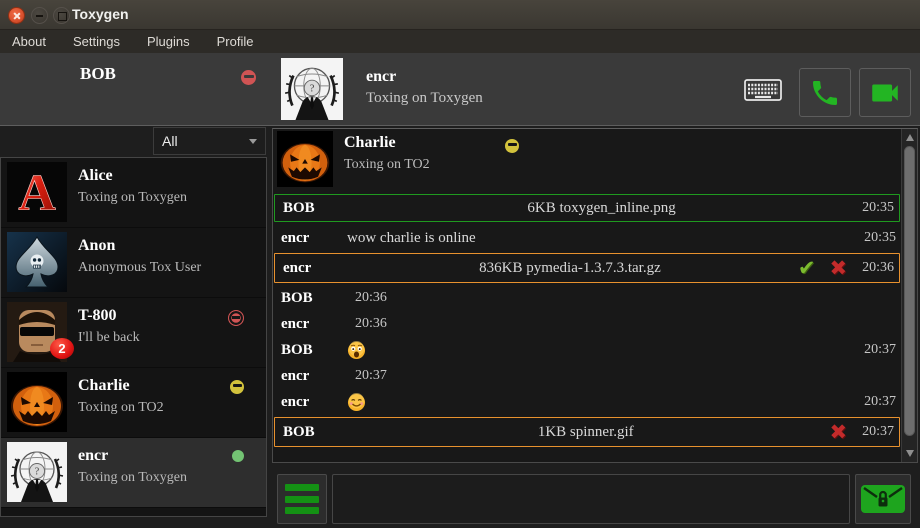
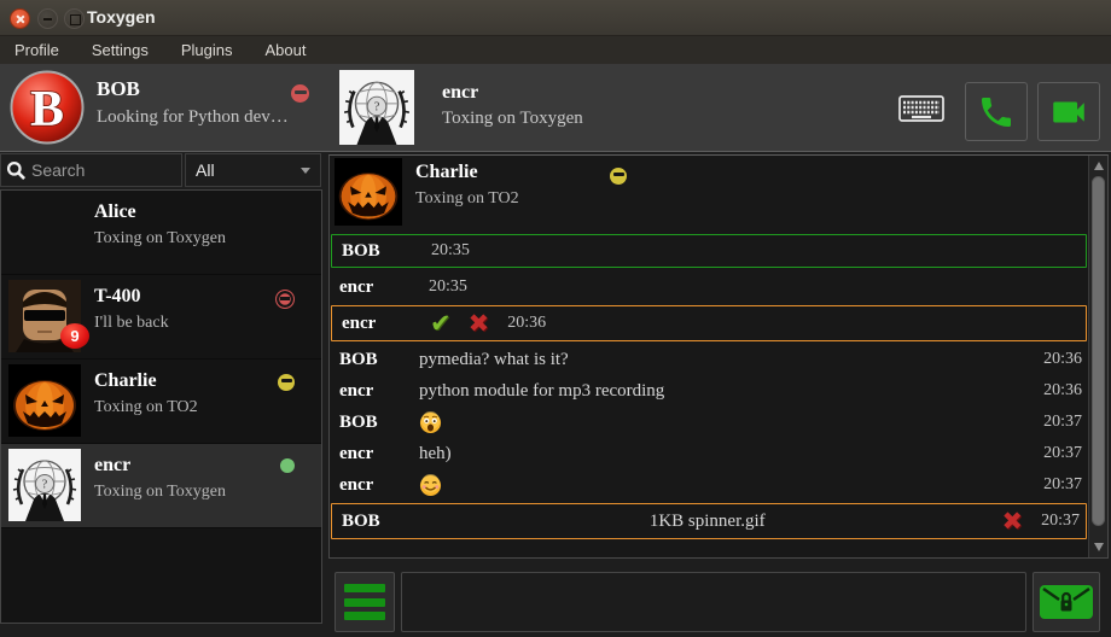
  Toxygen
- About
+ Profile
  Settings
  Plugins
- Profile
+ About
+ B
  BOB
+ Looking for Python dev…
  ?
  encr
  Toxing on Toxygen
+ Search
  All
- A
  Alice
  Toxing on Toxygen
- Anon
- Anonymous Tox User
- T-800
+ T-400
  I'll be back
- 2
+ 9
  Charlie
  Toxing on TO2
  ?
  encr
  Toxing on Toxygen
  Charlie
  Toxing on TO2
  BOB
- 6KB toxygen_inline.png
  20:35
  encr
- wow charlie is online
  20:35
  encr
- 836KB pymedia-1.3.7.3.tar.gz
  ✔
  ✖
  20:36
  BOB
+ pymedia? what is it?
  20:36
  encr
+ python module for mp3 recording
  20:36
  BOB
  20:37
  encr
+ heh)
  20:37
  encr
  20:37
  BOB
  1KB spinner.gif
  ✖
  20:37
